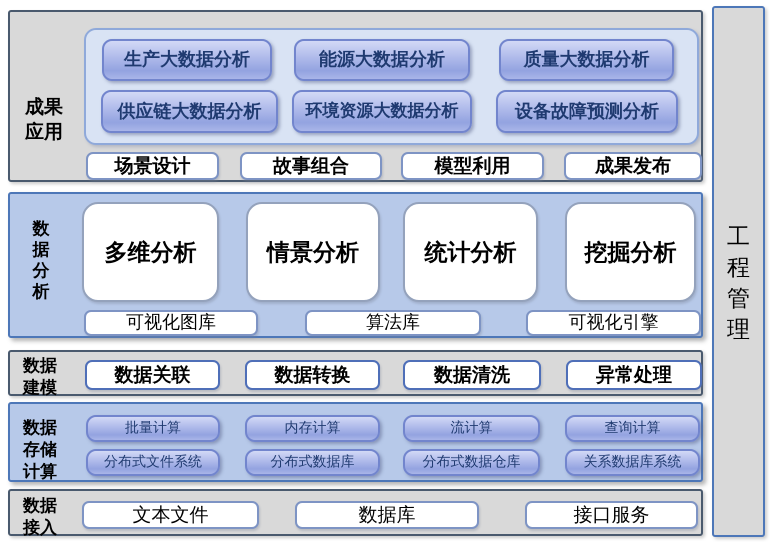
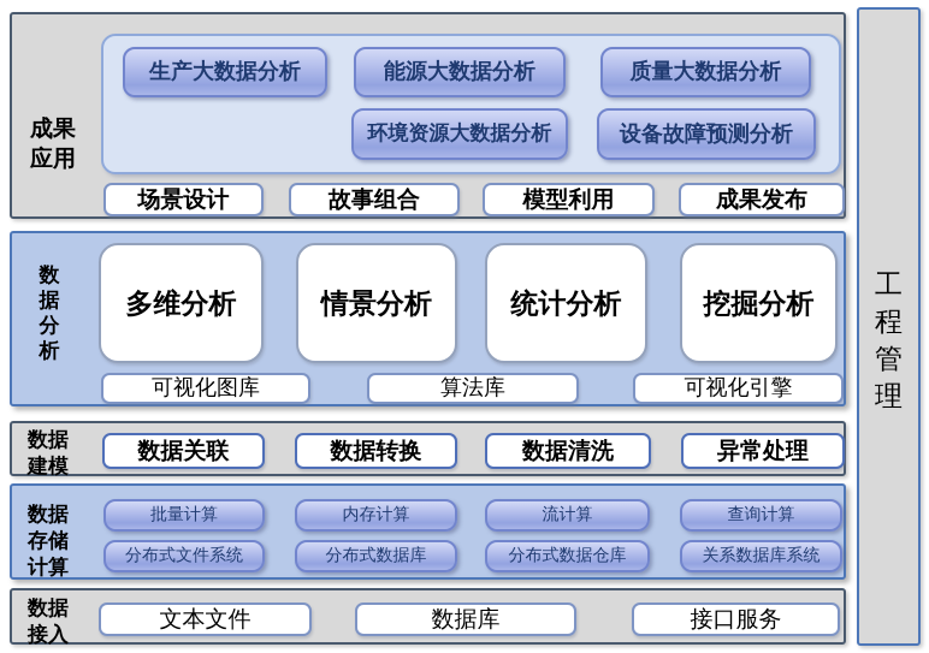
  成果应用
  生产大数据分析
  能源大数据分析
  质量大数据分析
- 供应链大数据分析
  环境资源大数据分析
  设备故障预测分析
  场景设计
  故事组合
  模型利用
  成果发布
  数据分析
  多维分析
  情景分析
  统计分析
  挖掘分析
  可视化图库
  算法库
  可视化引擎
  数据建模
  数据关联
  数据转换
  数据清洗
  异常处理
  数据存储计算
  批量计算
  内存计算
  流计算
  查询计算
  分布式文件系统
  分布式数据库
  分布式数据仓库
  关系数据库系统
  数据接入
  文本文件
  数据库
  接口服务
  工程管理
